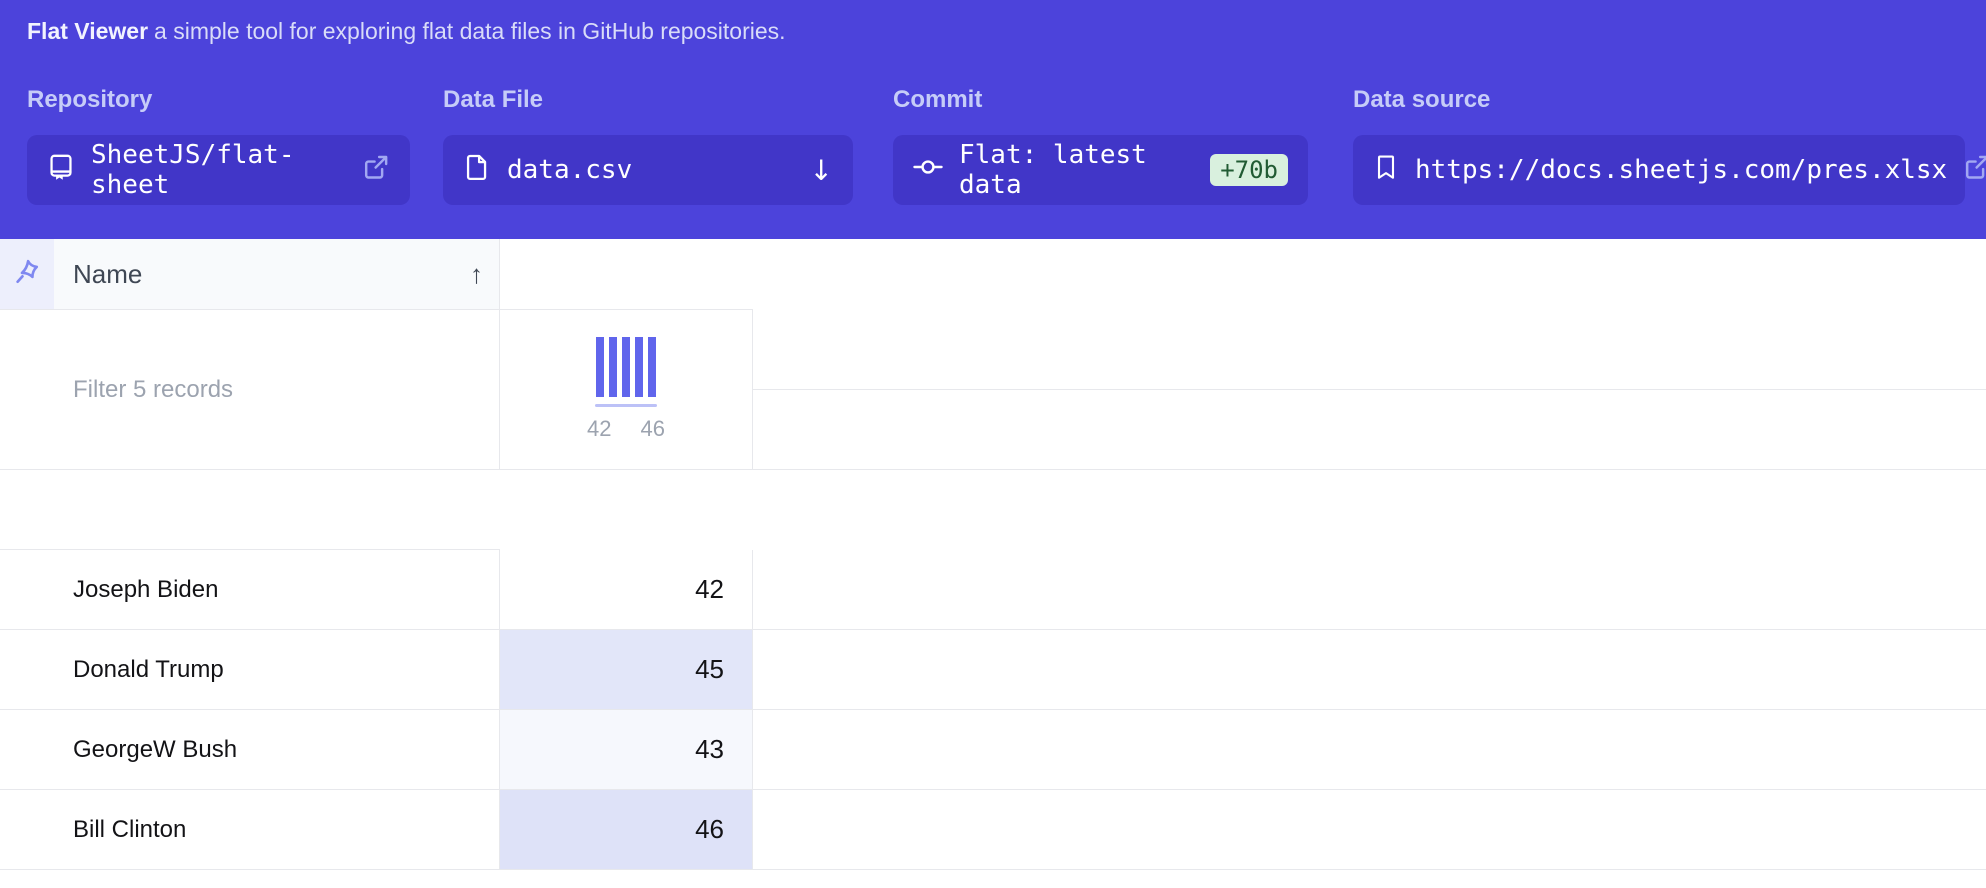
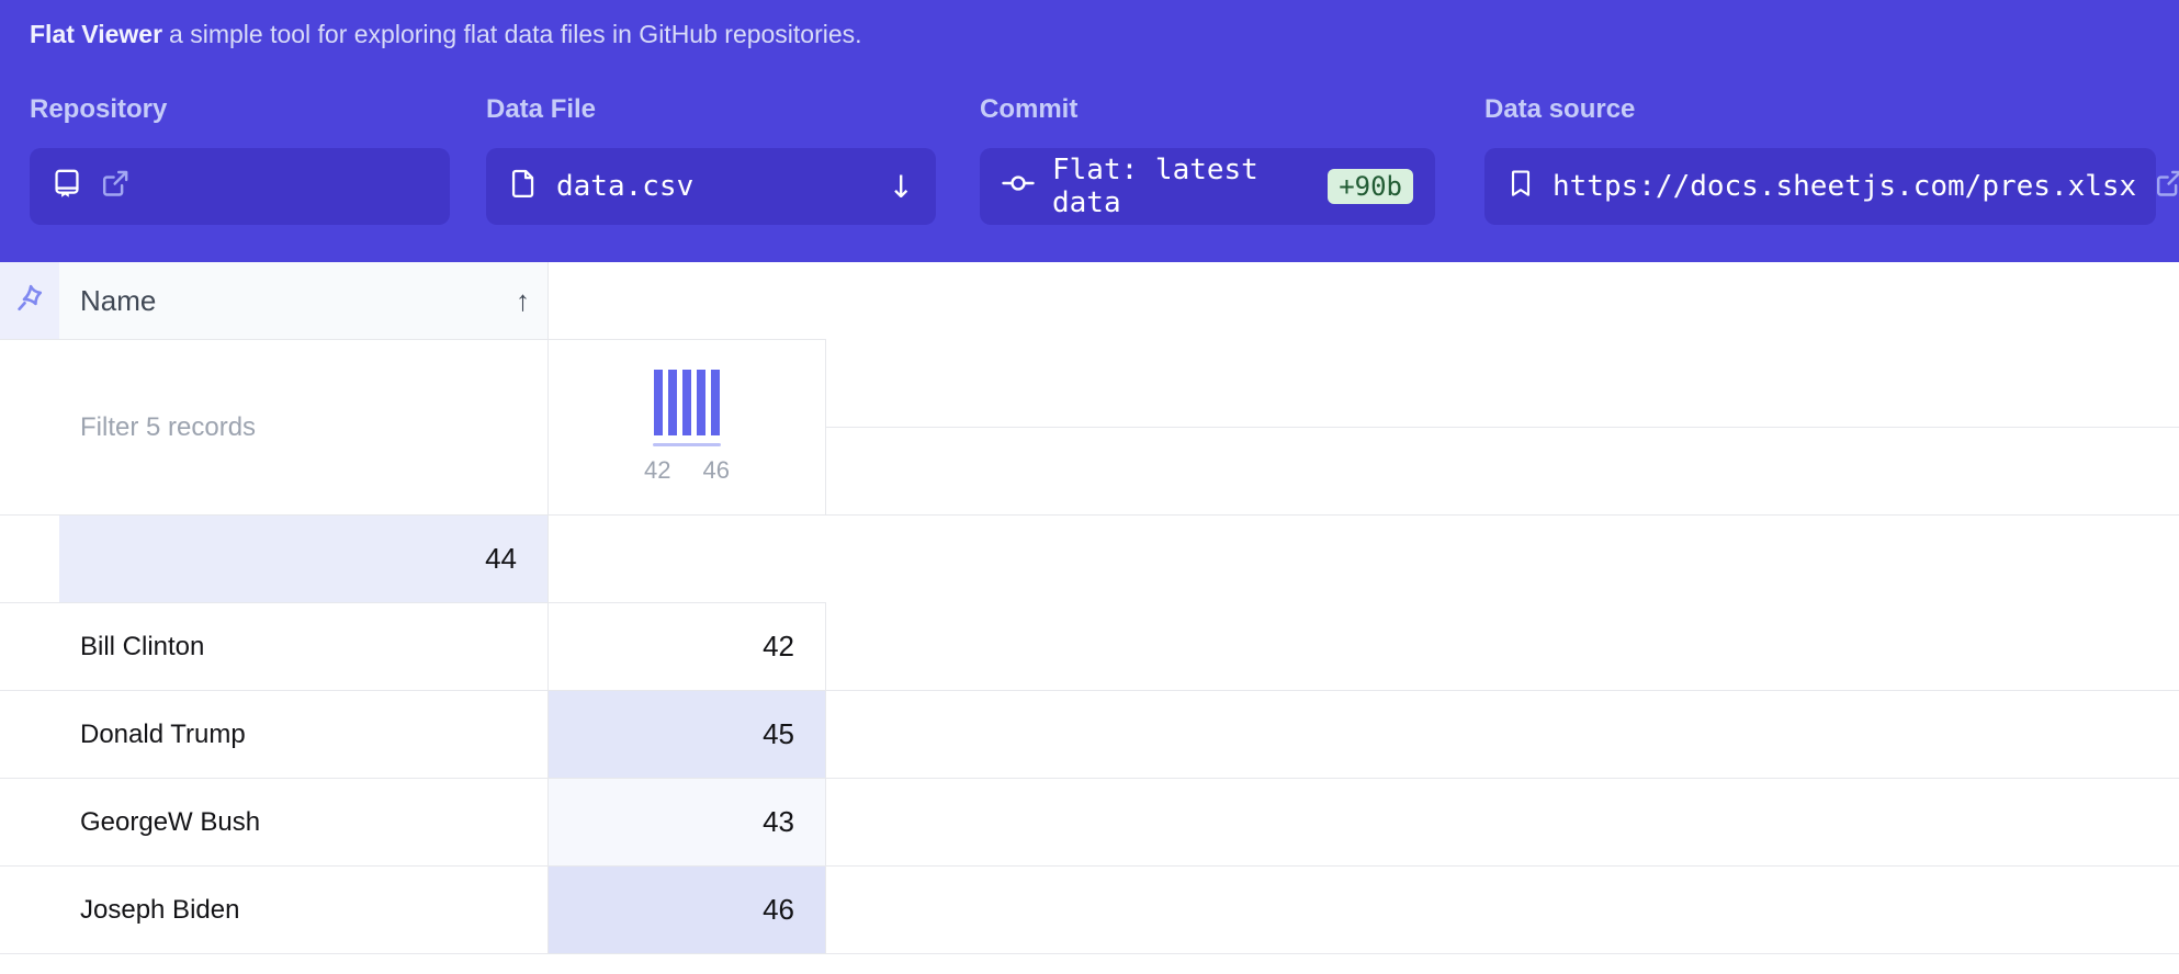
  Flat Viewer a simple tool for exploring flat data files in GitHub repositories.
  Repository
- SheetJS/flat-sheet
  Data File
  data.csv
  ↓
  Commit
  Flat: latest data
- +70b
+ +90b
  Data source
  https://docs.sheetjs.com/pres.xlsx
  Name
  ↑
  Filter 5 records
  42
  46
+ 44
- Joseph Biden
+ Bill Clinton
  42
  Donald Trump
  45
  GeorgeW Bush
  43
- Bill Clinton
+ Joseph Biden
  46
